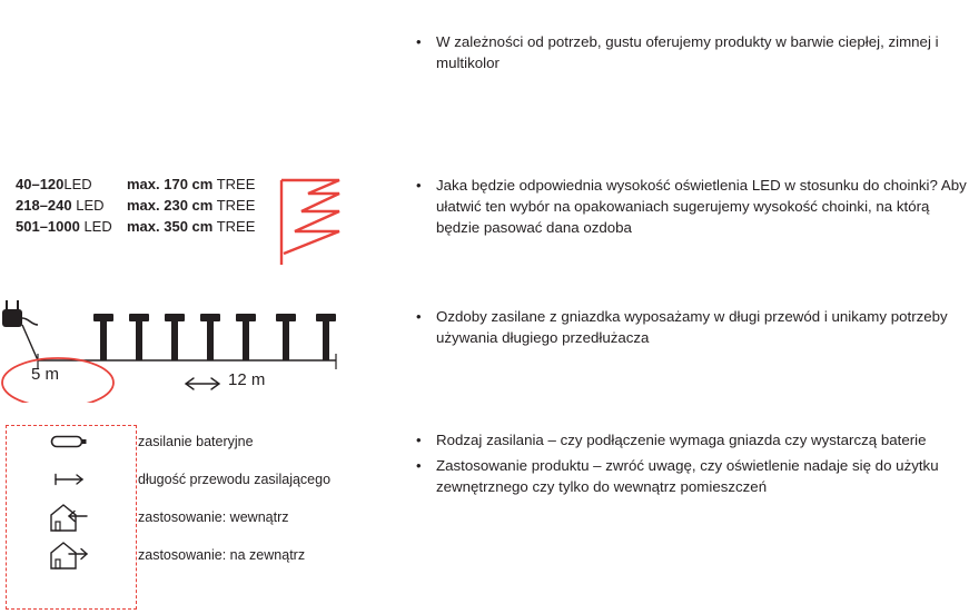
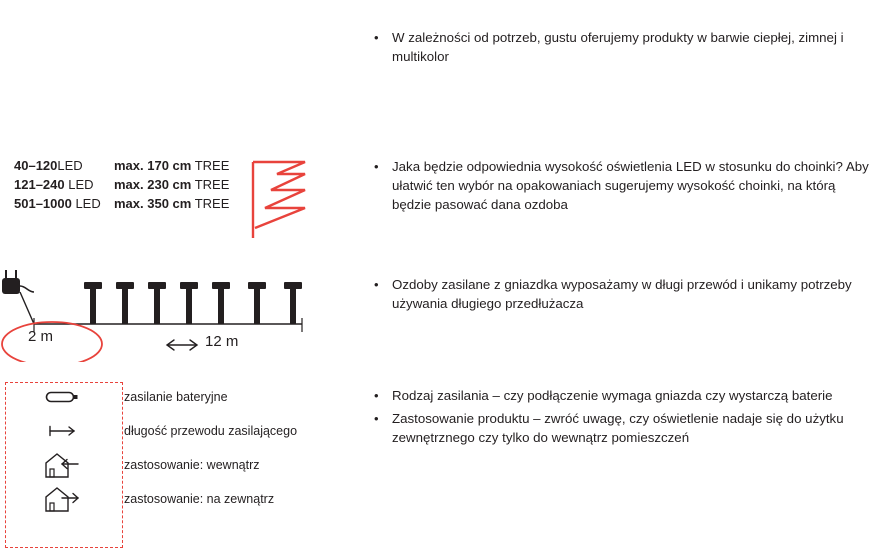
  40–120LED
  max. 170 cm TREE
- 218–240 LED
+ 121–240 LED
  max. 230 cm TREE
  501–1000 LED
  max. 350 cm TREE
- 5 m
+ 2 m
  12 m
  zasilanie bateryjne
  długość przewodu zasilającego
  zastosowanie: wewnątrz
  zastosowanie: na zewnątrz
  •
  W zależności od potrzeb, gustu oferujemy produkty w barwie ciepłej, zimnej i multikolor
  •
  Jaka będzie odpowiednia wysokość oświetlenia LED w stosunku do choinki? Aby ułatwić ten wybór na opakowaniach sugerujemy wysokość choinki, na którą będzie pasować dana ozdoba
  •
  Ozdoby zasilane z gniazdka wyposażamy w długi przewód i unikamy potrzeby używania długiego przedłużacza
  •
  Rodzaj zasilania – czy podłączenie wymaga gniazda czy wystarczą baterie
  •
  Zastosowanie produktu – zwróć uwagę, czy oświetlenie nadaje się do użytku zewnętrznego czy tylko do wewnątrz pomieszczeń
